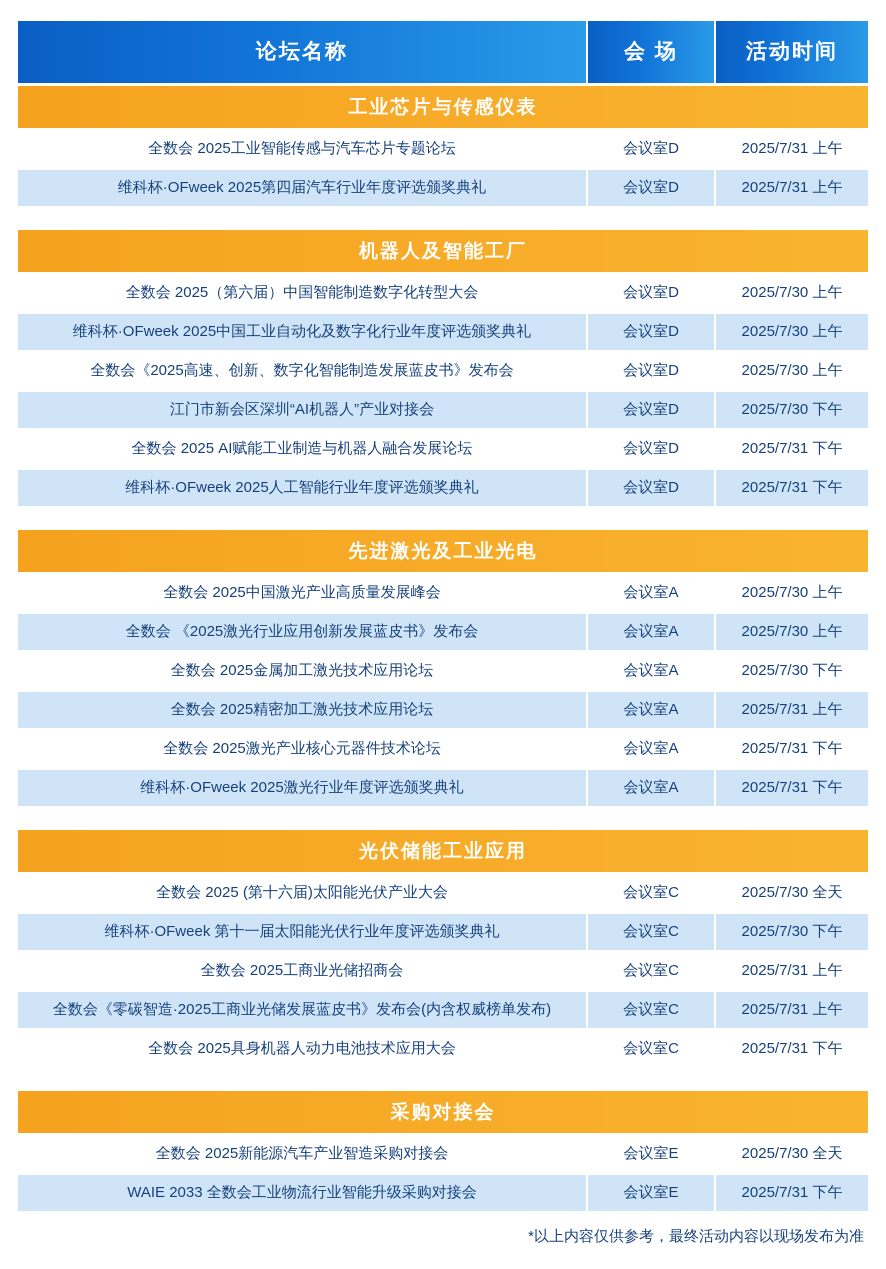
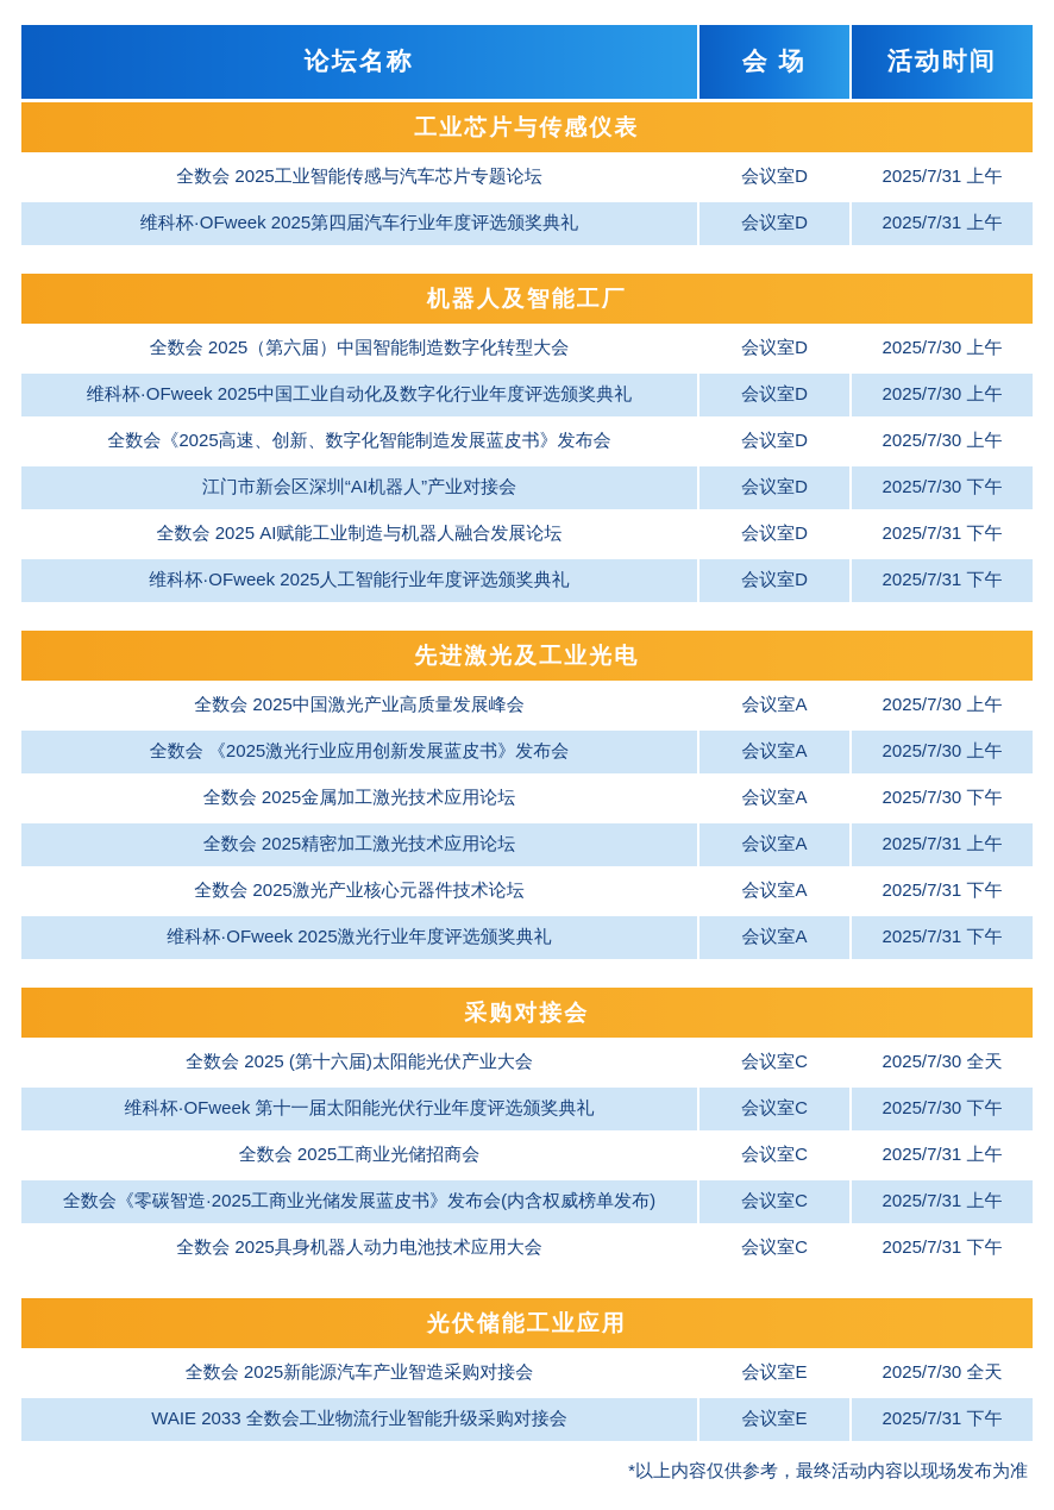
  论坛名称	会 场	活动时间
  工业芯片与传感仪表
  全数会 2025工业智能传感与汽车芯片专题论坛	会议室D	2025/7/31 上午
  维科杯·OFweek 2025第四届汽车行业年度评选颁奖典礼	会议室D	2025/7/31 上午
  机器人及智能工厂
  全数会 2025（第六届）中国智能制造数字化转型大会	会议室D	2025/7/30 上午
  维科杯·OFweek 2025中国工业自动化及数字化行业年度评选颁奖典礼	会议室D	2025/7/30 上午
  全数会《2025高速、创新、数字化智能制造发展蓝皮书》发布会	会议室D	2025/7/30 上午
  江门市新会区深圳“AI机器人”产业对接会	会议室D	2025/7/30 下午
  全数会 2025 AI赋能工业制造与机器人融合发展论坛	会议室D	2025/7/31 下午
  维科杯·OFweek 2025人工智能行业年度评选颁奖典礼	会议室D	2025/7/31 下午
  先进激光及工业光电
  全数会 2025中国激光产业高质量发展峰会	会议室A	2025/7/30 上午
  全数会 《2025激光行业应用创新发展蓝皮书》发布会	会议室A	2025/7/30 上午
  全数会 2025金属加工激光技术应用论坛	会议室A	2025/7/30 下午
  全数会 2025精密加工激光技术应用论坛	会议室A	2025/7/31 上午
  全数会 2025激光产业核心元器件技术论坛	会议室A	2025/7/31 下午
  维科杯·OFweek 2025激光行业年度评选颁奖典礼	会议室A	2025/7/31 下午
- 光伏储能工业应用
+ 采购对接会
  全数会 2025 (第十六届)太阳能光伏产业大会	会议室C	2025/7/30 全天
  维科杯·OFweek 第十一届太阳能光伏行业年度评选颁奖典礼	会议室C	2025/7/30 下午
  全数会 2025工商业光储招商会	会议室C	2025/7/31 上午
  全数会《零碳智造·2025工商业光储发展蓝皮书》发布会(内含权威榜单发布)	会议室C	2025/7/31 上午
  全数会 2025具身机器人动力电池技术应用大会	会议室C	2025/7/31 下午
- 采购对接会
+ 光伏储能工业应用
  全数会 2025新能源汽车产业智造采购对接会	会议室E	2025/7/30 全天
  WAIE 2033 全数会工业物流行业智能升级采购对接会	会议室E	2025/7/31 下午
  *以上内容仅供参考，最终活动内容以现场发布为准
